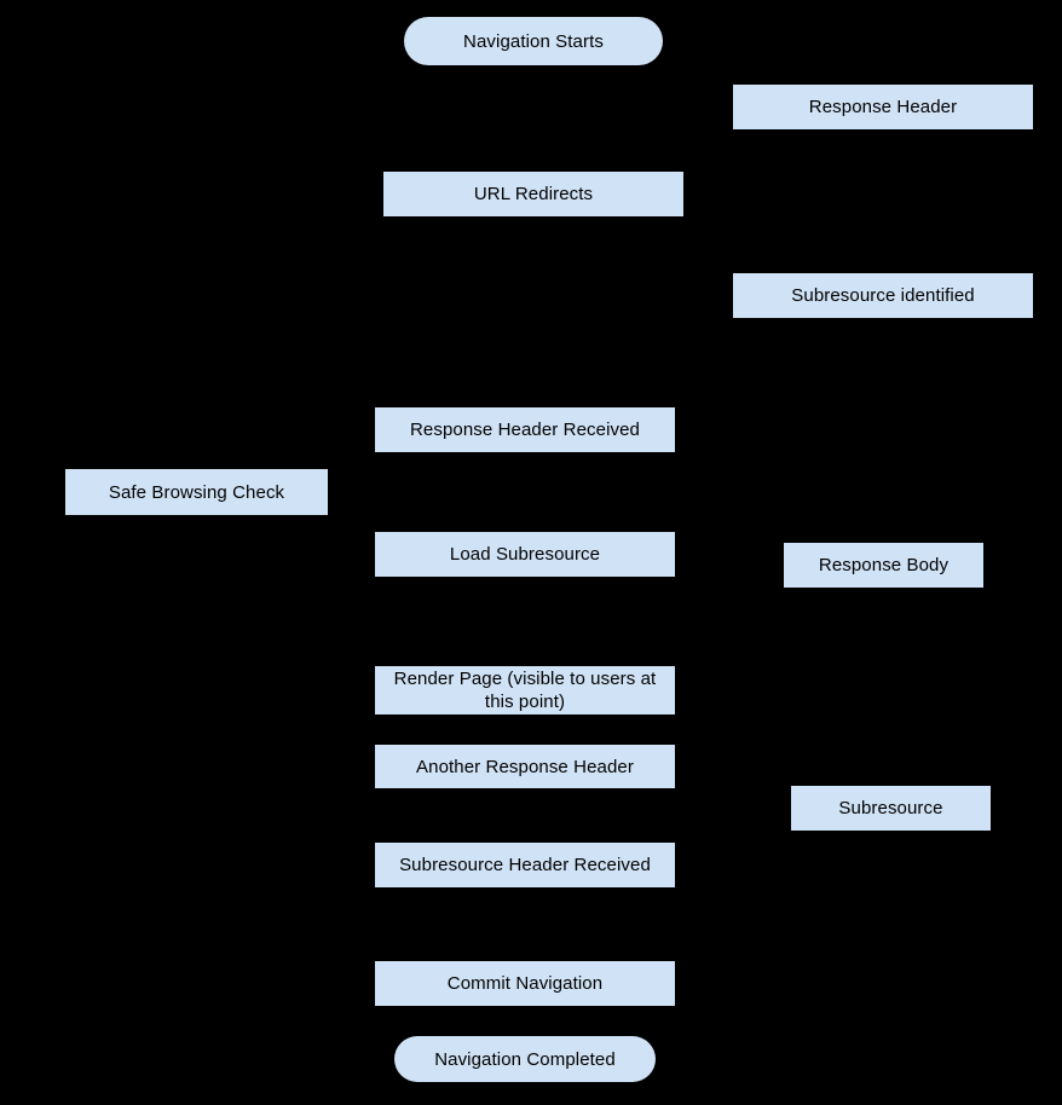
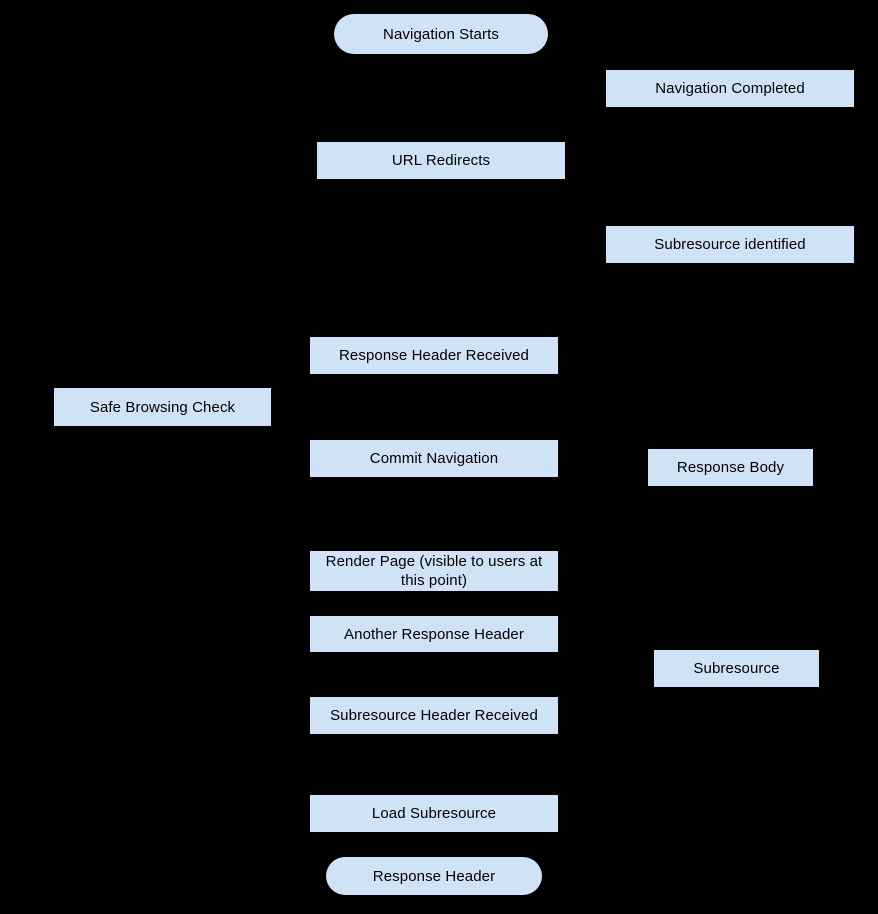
  Navigation Starts
- Response Header
+ Navigation Completed
  URL Redirects
  Subresource identified
  Response Header Received
  Safe Browsing Check
- Load Subresource
+ Commit Navigation
  Response Body
  Render Page (visible to users at this point)
  Another Response Header
  Subresource
  Subresource Header Received
- Commit Navigation
+ Load Subresource
- Navigation Completed
+ Response Header
